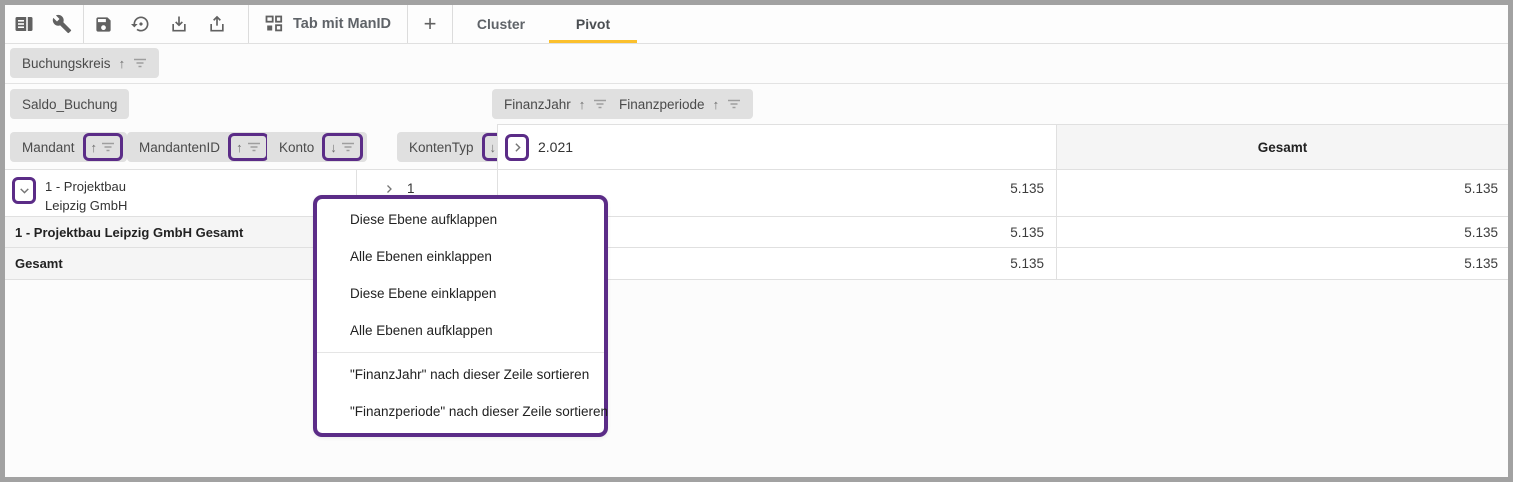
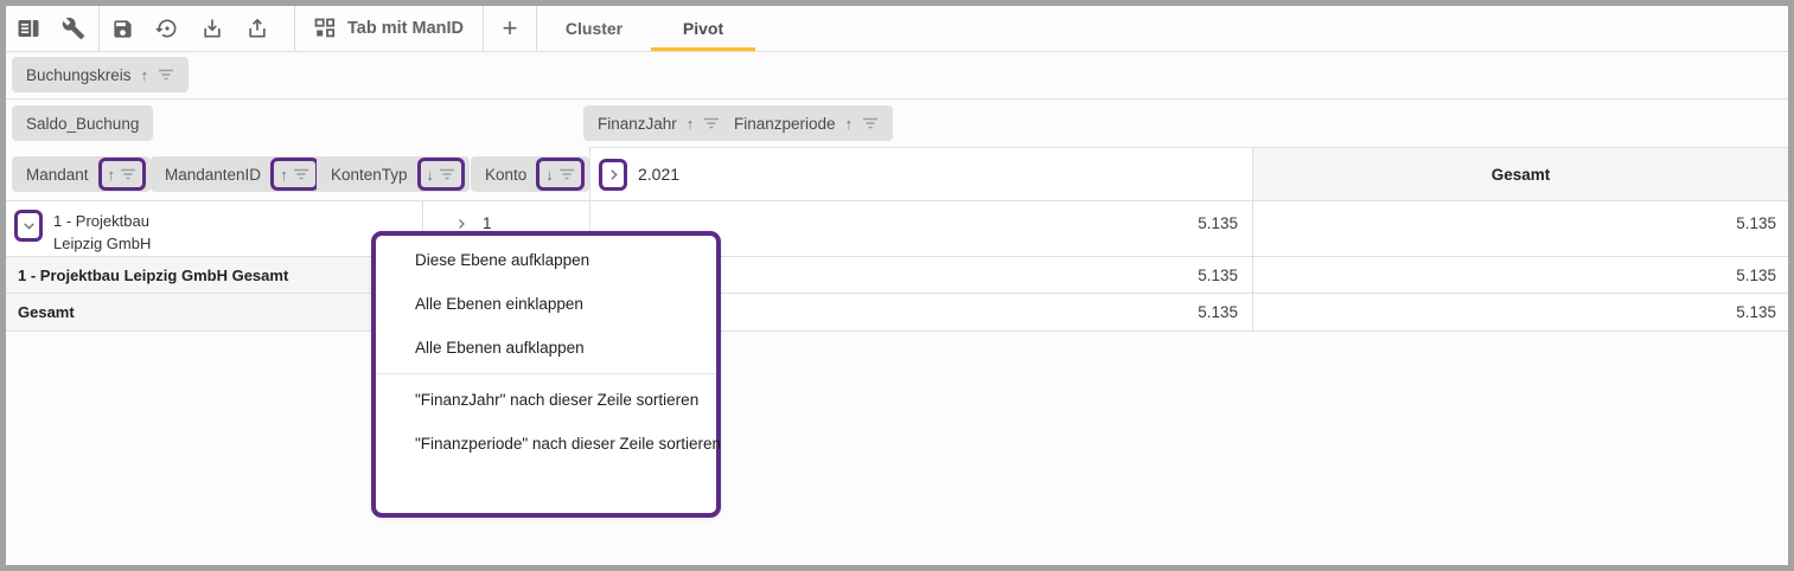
  Tab mit ManID
  +
  Cluster
  Pivot
  Buchungskreis
  ↑
  Saldo_Buchung
  FinanzJahr
  ↑
  Finanzperiode
  ↑
  Mandant
  ↑
  MandantenID
  ↑
- Konto
+ KontenTyp
  ↓
- KontenTyp
+ Konto
  ↓
  2.021
  Gesamt
  1 - Projektbau Leipzig GmbH
  1
  5.135
  5.135
  1 - Projektbau Leipzig GmbH Gesamt
  5.135
  5.135
  Gesamt
  5.135
  5.135
  Diese Ebene aufklappen
  Alle Ebenen einklappen
- Diese Ebene einklappen
  Alle Ebenen aufklappen
  "FinanzJahr" nach dieser Zeile sortieren
  "Finanzperiode" nach dieser Zeile sortieren
